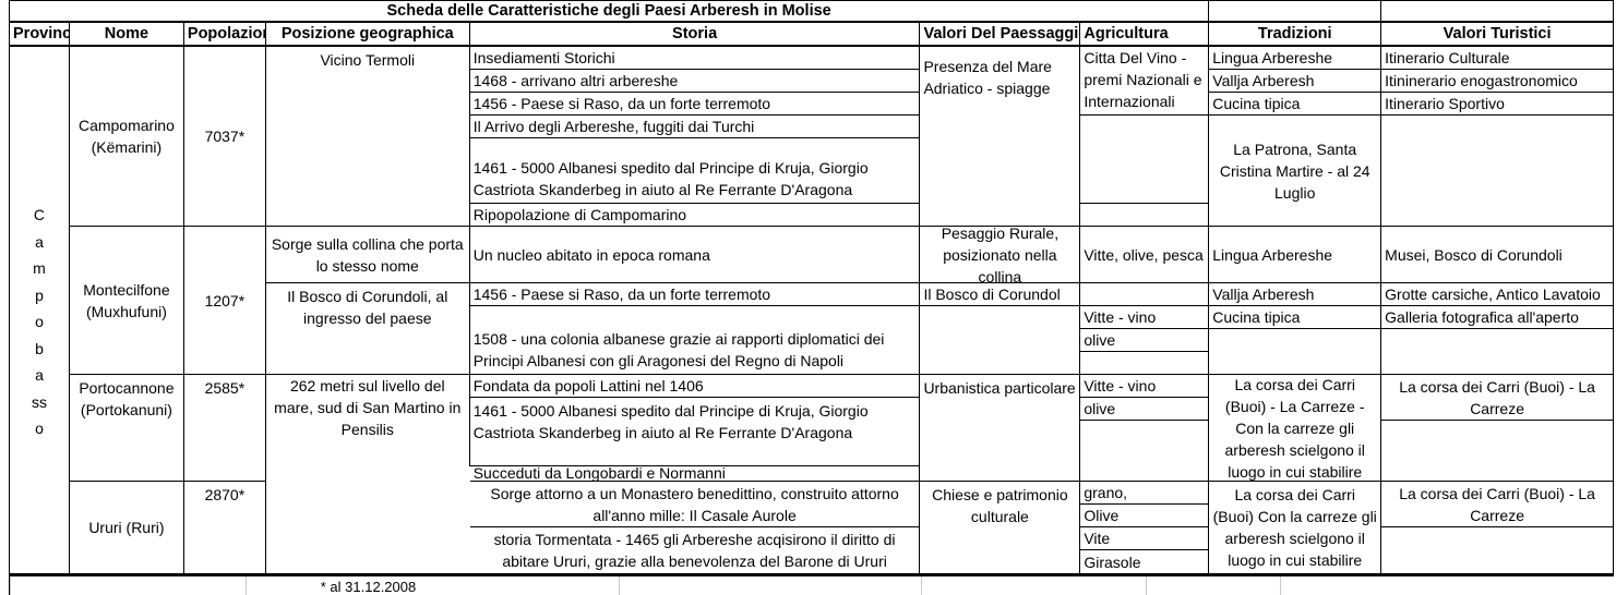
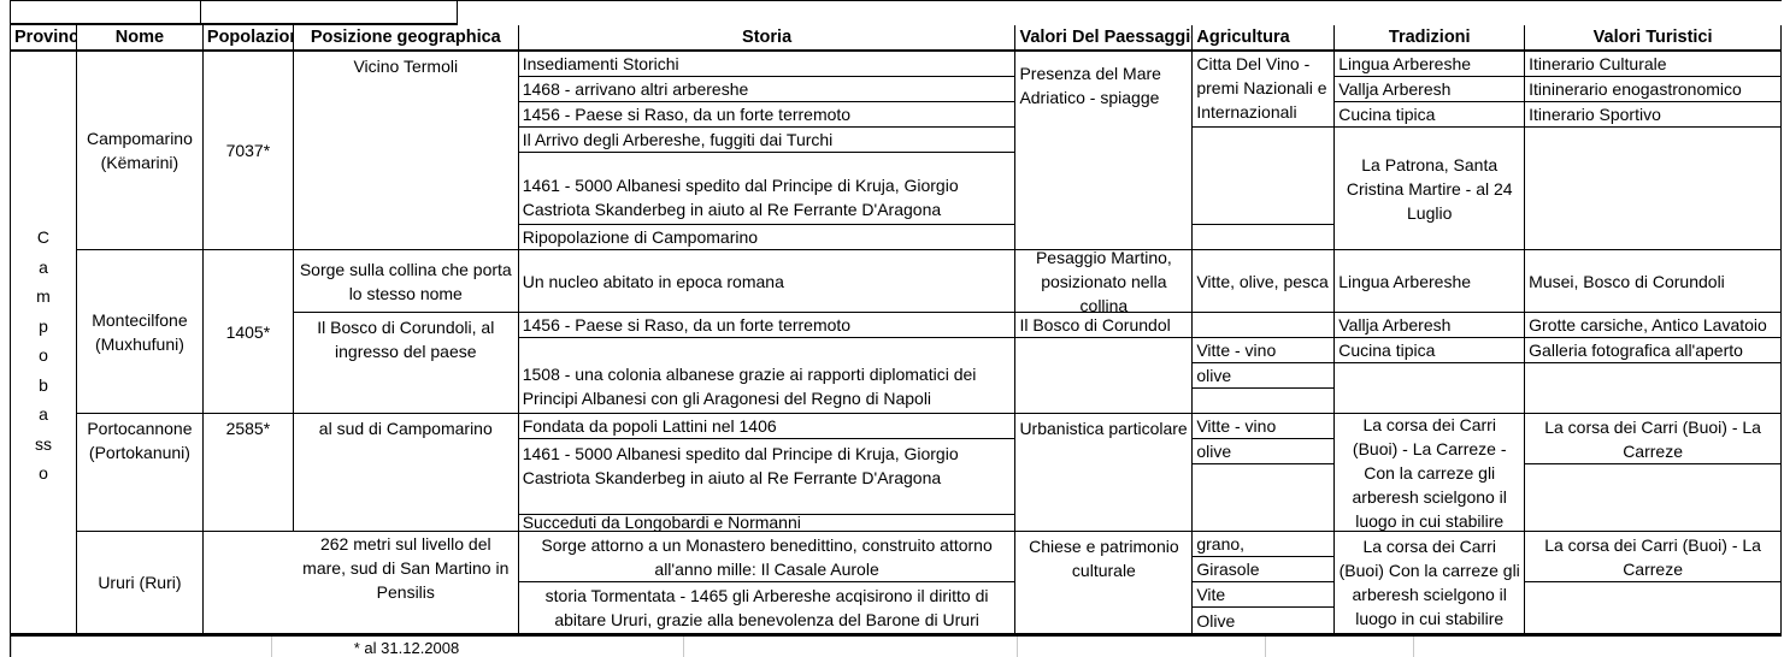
- Scheda delle Caratteristiche degli Paesi Arberesh in Molise
  Provinc
  Nome
  Popolazio
  Posizione geographica
  Storia
  Valori Del Paessaggi
  Agricultura
  Tradizioni
  Valori Turistici
  Campobasso
  Campomarino (Këmarini)
  Montecilfone (Muxhufuni)
  Portocannone (Portokanuni)
  Ururi (Ruri)
  7037*
- 1207*
+ 1405*
  2585*
- 2870*
  Vicino Termoli
  Sorge sulla collina che porta lo stesso nome
  Il Bosco di Corundoli, al ingresso del paese
+ al sud di Campomarino
  262 metri sul livello del mare, sud di San Martino in Pensilis
  Insediamenti Storichi
  1468 - arrivano altri arbereshe
  1456 - Paese si Raso, da un forte terremoto
  Il Arrivo degli Arbereshe, fuggiti dai Turchi
  1461 - 5000 Albanesi spedito dal Principe di Kruja, Giorgio Castriota Skanderbeg in aiuto al Re Ferrante D'Aragona
  Ripopolazione di Campomarino
  Un nucleo abitato in epoca romana
  1456 - Paese si Raso, da un forte terremoto
  1508 - una colonia albanese grazie ai rapporti diplomatici dei Principi Albanesi con gli Aragonesi del Regno di Napoli
  Fondata da popoli Lattini nel 1406
  1461 - 5000 Albanesi spedito dal Principe di Kruja, Giorgio Castriota Skanderbeg in aiuto al Re Ferrante D'Aragona
  Succeduti da Longobardi e Normanni
  Sorge attorno a un Monastero benedittino, construito attorno all'anno mille: Il Casale Aurole
  storia Tormentata - 1465 gli Arbereshe acqisirono il diritto di abitare Ururi, grazie alla benevolenza del Barone di Ururi
  Presenza del Mare Adriatico - spiagge
- Pesaggio Rurale, posizionato nella collina
+ Pesaggio Martino, posizionato nella collina
  Il Bosco di Corundol
  Urbanistica particolare
  Chiese e patrimonio culturale
  Citta Del Vino - premi Nazionali e Internazionali
  Vitte, olive, pesca
  Vitte - vino
  olive
  Vitte - vino
  olive
  grano,
- Olive
+ Girasole
  Vite
- Girasole
+ Olive
  Lingua Arbereshe
  Vallja Arberesh
  Cucina tipica
  La Patrona, Santa Cristina Martire - al 24 Luglio
  Lingua Arbereshe
  Vallja Arberesh
  Cucina tipica
  La corsa dei Carri (Buoi) - La Carreze - Con la carreze gli arberesh scielgono il luogo in cui stabilire
  La corsa dei Carri (Buoi) Con la carreze gli arberesh scielgono il luogo in cui stabilire
  Itinerario Culturale
  Itininerario enogastronomico
  Itinerario Sportivo
  Musei, Bosco di Corundoli
  Grotte carsiche, Antico Lavatoio
  Galleria fotografica all'aperto
  La corsa dei Carri (Buoi) - La Carreze
  La corsa dei Carri (Buoi) - La Carreze
  * al 31.12.2008
